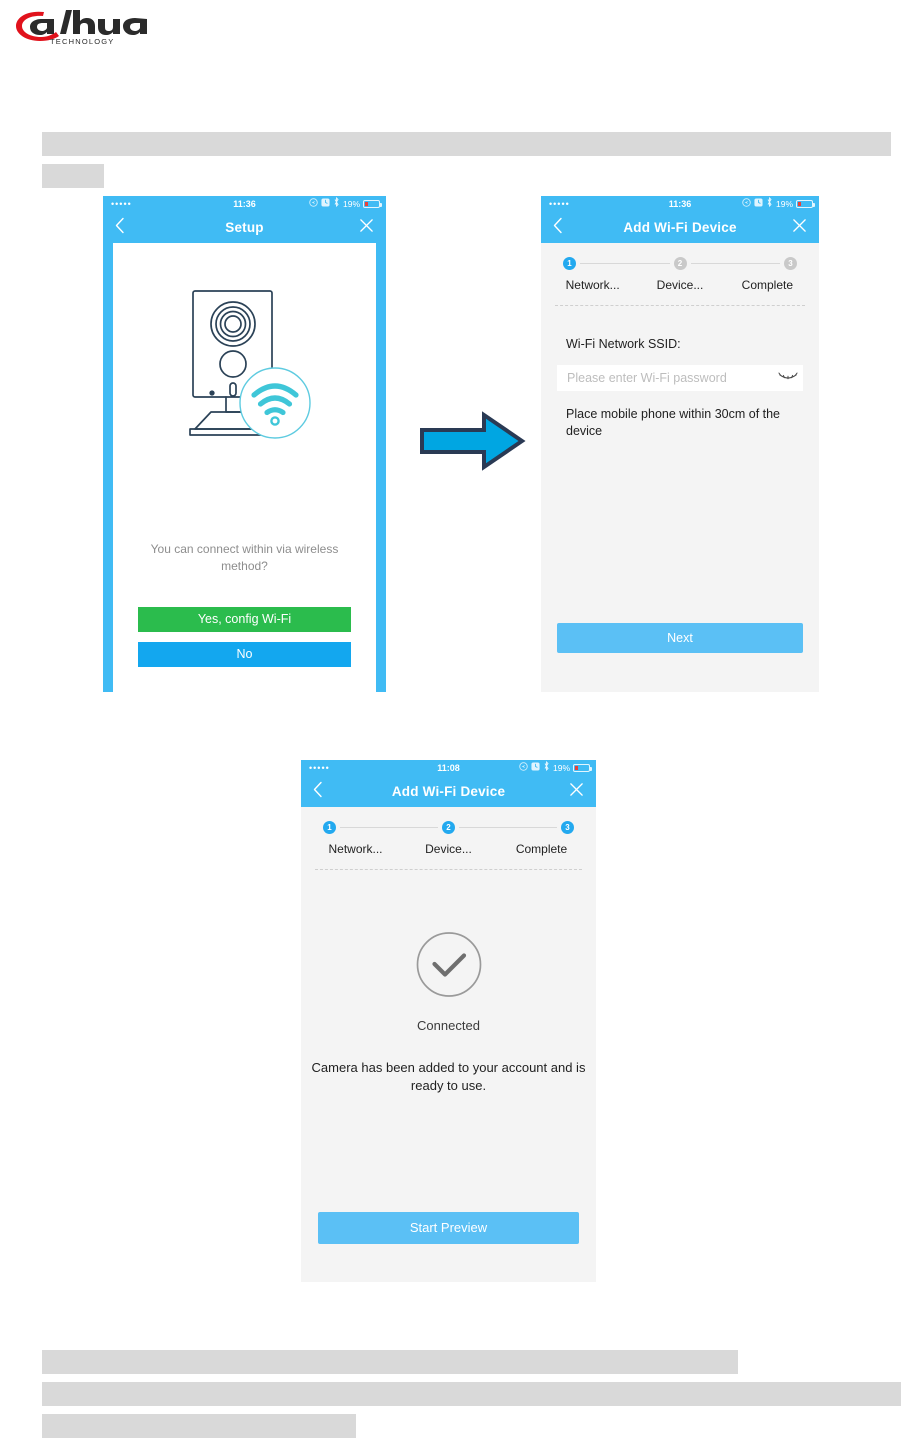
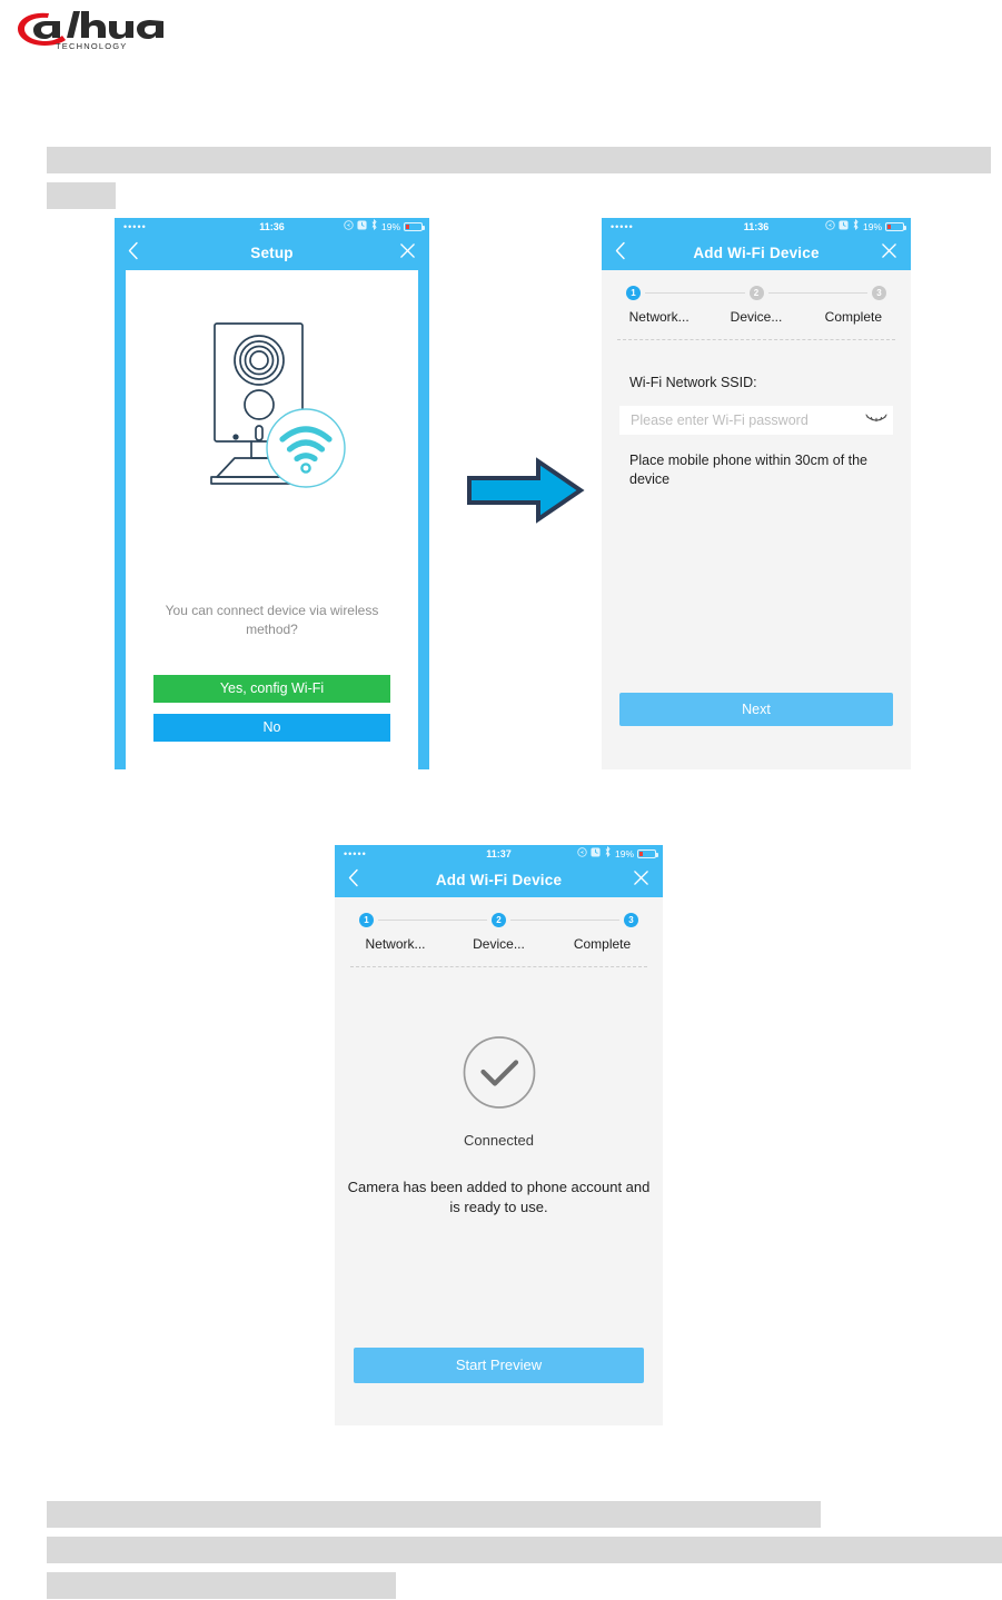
  TECHNOLOGY
  •••••
  11:36
  19%
  Setup
- You can connect within via wireless method?
+ You can connect device via wireless method?
  Yes, config Wi-Fi
  No
  •••••
  11:36
  19%
  Add Wi-Fi Device
  1
  2
  3
  Network...
  Device...
  Complete
  Wi-Fi Network SSID:
  Please enter Wi-Fi password
  Place mobile phone within 30cm of the device
  Next
  •••••
- 11:08
+ 11:37
  19%
  Add Wi-Fi Device
  1
  2
  3
  Network...
  Device...
  Complete
  Connected
- Camera has been added to your account and is ready to use.
+ Camera has been added to phone account and is ready to use.
  Start Preview
